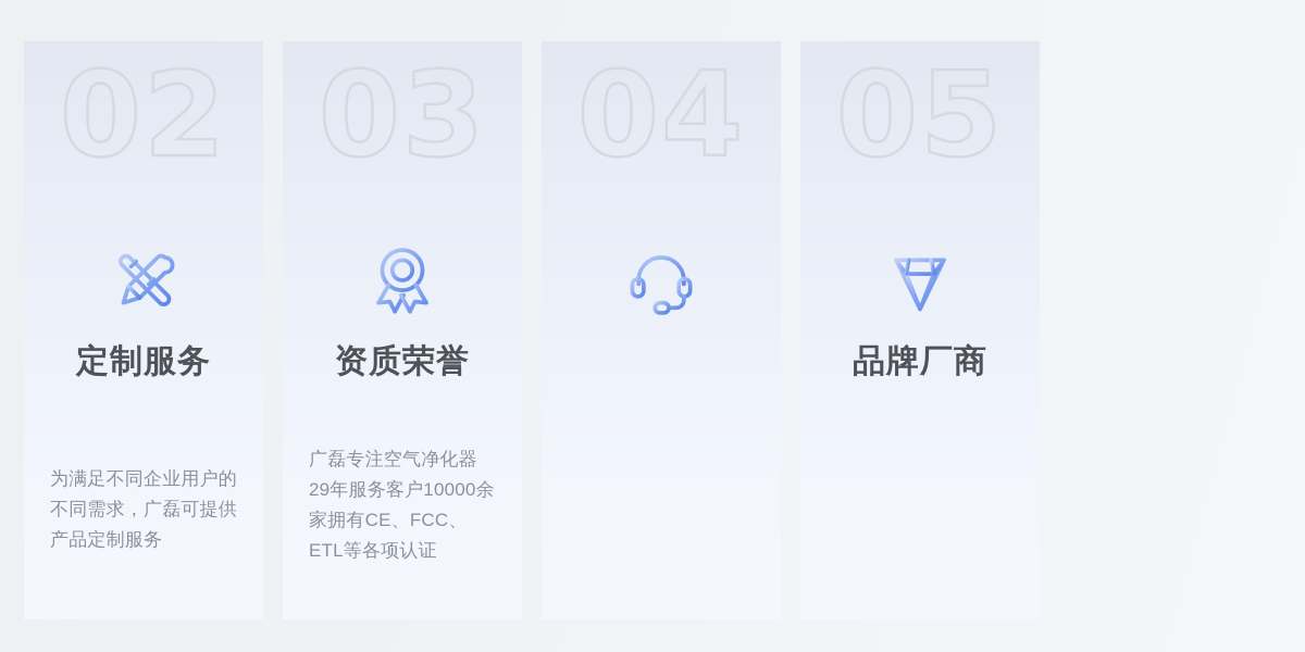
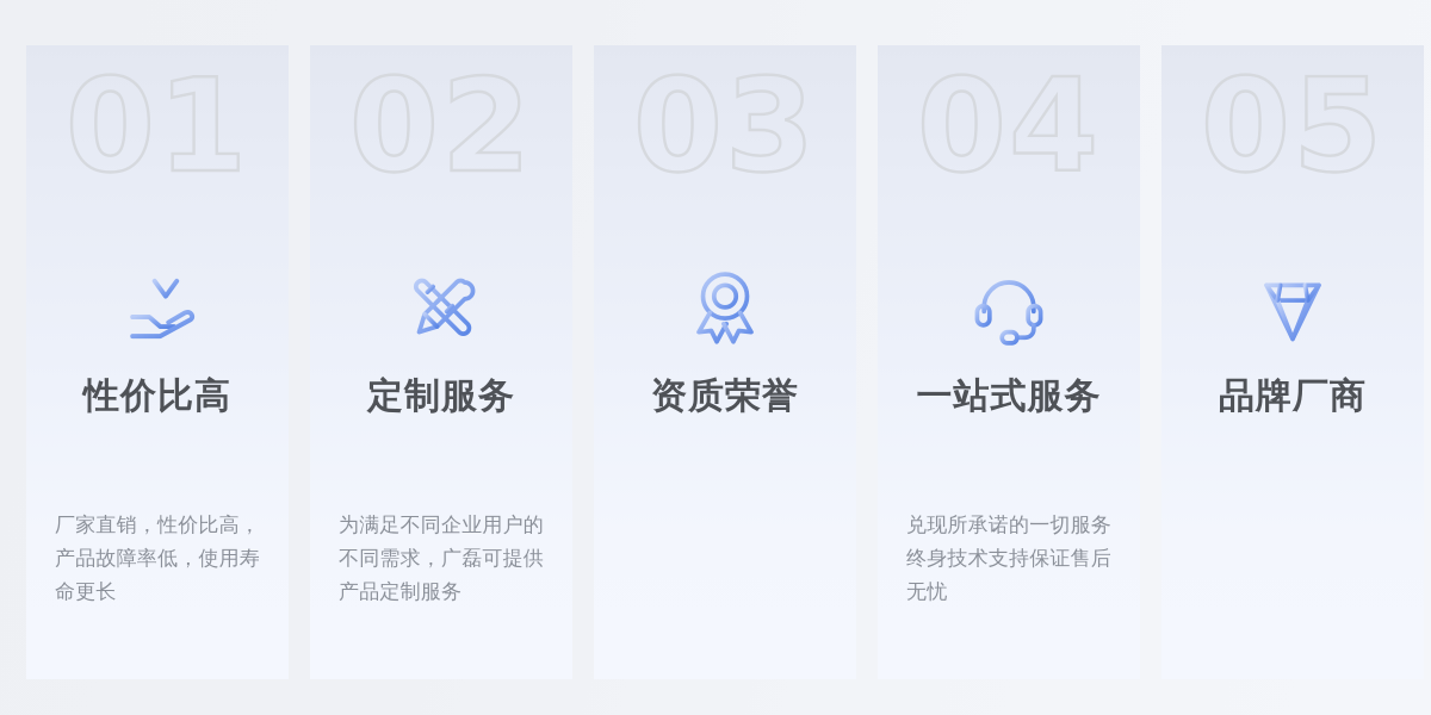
+ 01
+ 性价比高
+ 厂家直销，性价比高，产品故障率低，使用寿命更长
  02
  定制服务
  为满足不同企业用户的不同需求，广磊可提供产品定制服务
  03
  资质荣誉
- 广磊专注空气净化器29年服务客户10000余家拥有CE、FCC、ETL等各项认证
  04
+ 一站式服务
+ 兑现所承诺的一切服务终身技术支持保证售后无忧
  05
  品牌厂商
